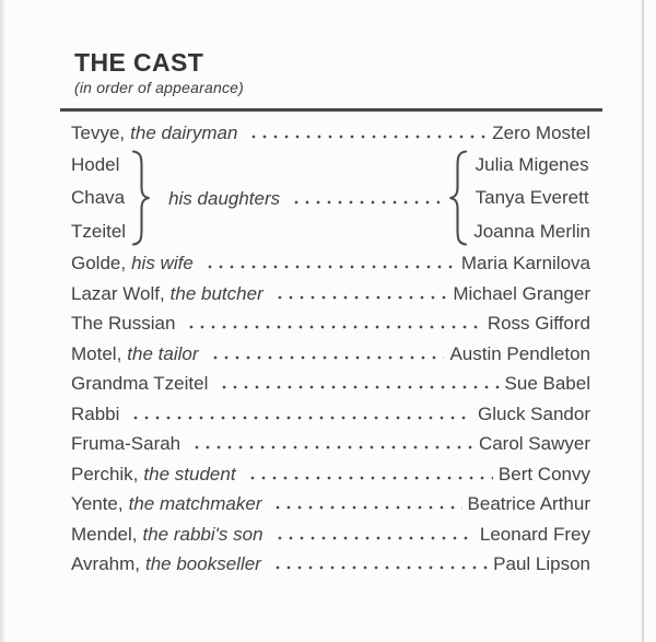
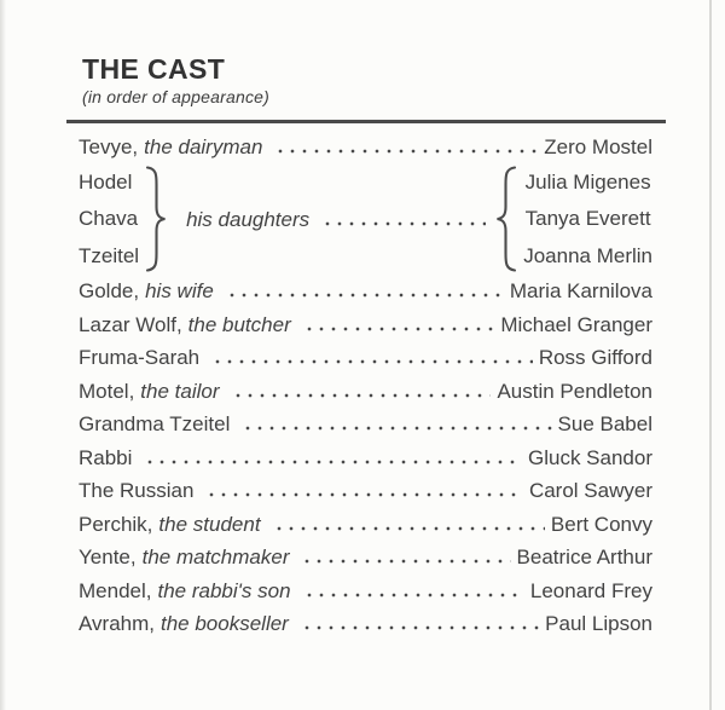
  THE CAST
  (in order of appearance)
  Tevye,
  the dairyman
  Zero Mostel
  Hodel
  Chava
  Tzeitel
  his daughters
  Julia Migenes
  Tanya Everett
  Joanna Merlin
  Golde,
  his wife
  Maria Karnilova
  Lazar Wolf,
  the butcher
  Michael Granger
- The Russian
+ Fruma-Sarah
  Ross Gifford
  Motel,
  the tailor
  Austin Pendleton
  Grandma Tzeitel
  Sue Babel
  Rabbi
  Gluck Sandor
- Fruma-Sarah
+ The Russian
  Carol Sawyer
  Perchik,
  the student
  Bert Convy
  Yente,
  the matchmaker
  Beatrice Arthur
  Mendel,
  the rabbi's son
  Leonard Frey
  Avrahm,
  the bookseller
  Paul Lipson
